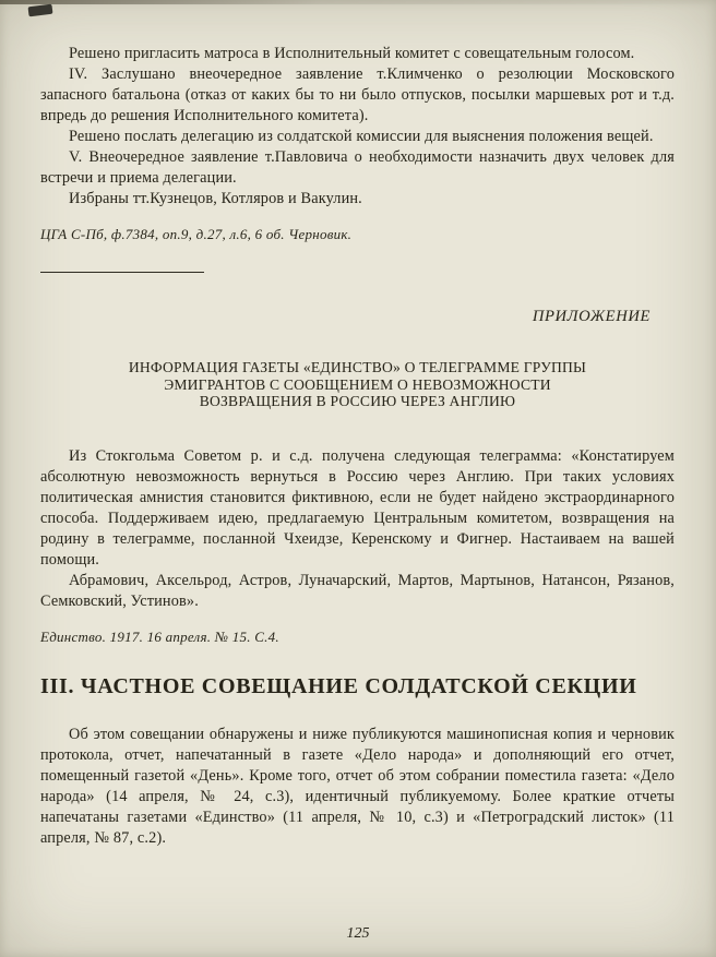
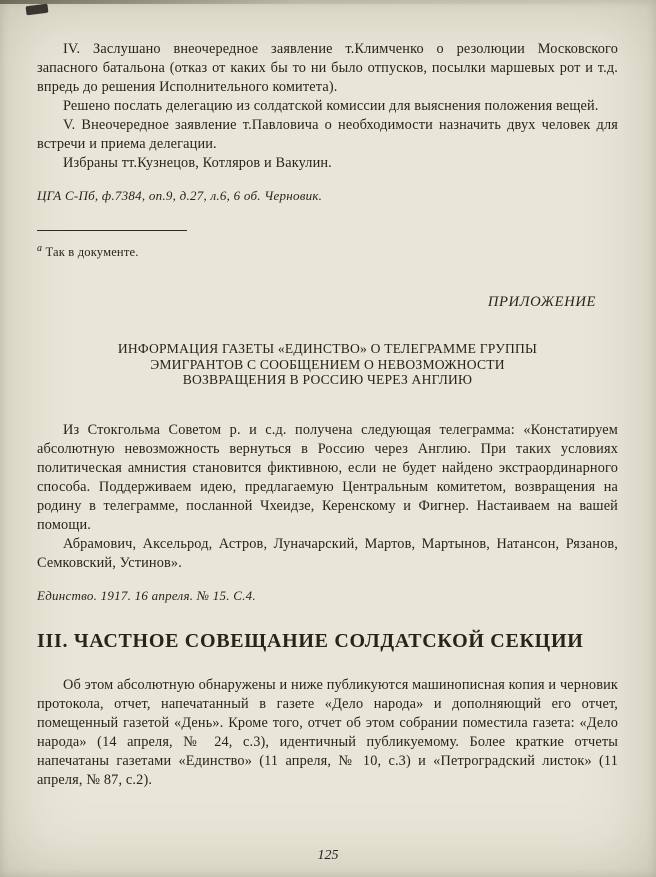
- Решено пригласить матроса в Исполнительный комитет с совещательным голосом.
  IV. Заслушано внеочередное заявление т.Климченко о резолюции Московского запасного батальона (отказ от каких бы то ни было отпусков, посылки маршевых рот и т.д. впредь до решения Исполнительного комитета).
  Решено послать делегацию из солдатской комиссии для выяснения положения вещей.
  V. Внеочередное заявление т.Павловича о необходимости назначить двух человек для встречи и приема делегации.
  Избраны тт.Кузнецов, Котляров и Вакулин.
  ЦГА С-Пб, ф.7384, оп.9, д.27, л.6, 6 об. Черновик.
+ а Так в документе.
  ПРИЛОЖЕНИЕ
  ИНФОРМАЦИЯ ГАЗЕТЫ «ЕДИНСТВО» О ТЕЛЕГРАММЕ ГРУППЫ
  ЭМИГРАНТОВ С СООБЩЕНИЕМ О НЕВОЗМОЖНОСТИ
  ВОЗВРАЩЕНИЯ В РОССИЮ ЧЕРЕЗ АНГЛИЮ
  Из Стокгольма Советом р. и с.д. получена следующая телеграмма: «Констатируем абсолютную невозможность вернуться в Россию через Англию. При таких условиях политическая амнистия становится фиктивною, если не будет найдено экстраординарного способа. Поддерживаем идею, предлагаемую Центральным комитетом, возвращения на родину в телеграмме, посланной Чхеидзе, Керенскому и Фигнер. Настаиваем на вашей помощи.
  Абрамович, Аксельрод, Астров, Луначарский, Мартов, Мартынов, Натансон, Рязанов, Семковский, Устинов».
  Единство. 1917. 16 апреля. № 15. С.4.
  III. ЧАСТНОЕ СОВЕЩАНИЕ СОЛДАТСКОЙ СЕКЦИИ
- Об этом совещании обнаружены и ниже публикуются машинописная копия и черновик протокола, отчет, напечатанный в газете «Дело народа» и дополняющий его отчет, помещенный газетой «День». Кроме того, отчет об этом собрании поместила газета: «Дело народа» (14 апреля, № 24, с.3), идентичный публикуемому. Более краткие отчеты напечатаны газетами «Единство» (11 апреля, № 10, с.3) и «Петроградский листок» (11 апреля, № 87, с.2).
+ Об этом абсолютную обнаружены и ниже публикуются машинописная копия и черновик протокола, отчет, напечатанный в газете «Дело народа» и дополняющий его отчет, помещенный газетой «День». Кроме того, отчет об этом собрании поместила газета: «Дело народа» (14 апреля, № 24, с.3), идентичный публикуемому. Более краткие отчеты напечатаны газетами «Единство» (11 апреля, № 10, с.3) и «Петроградский листок» (11 апреля, № 87, с.2).
  125
